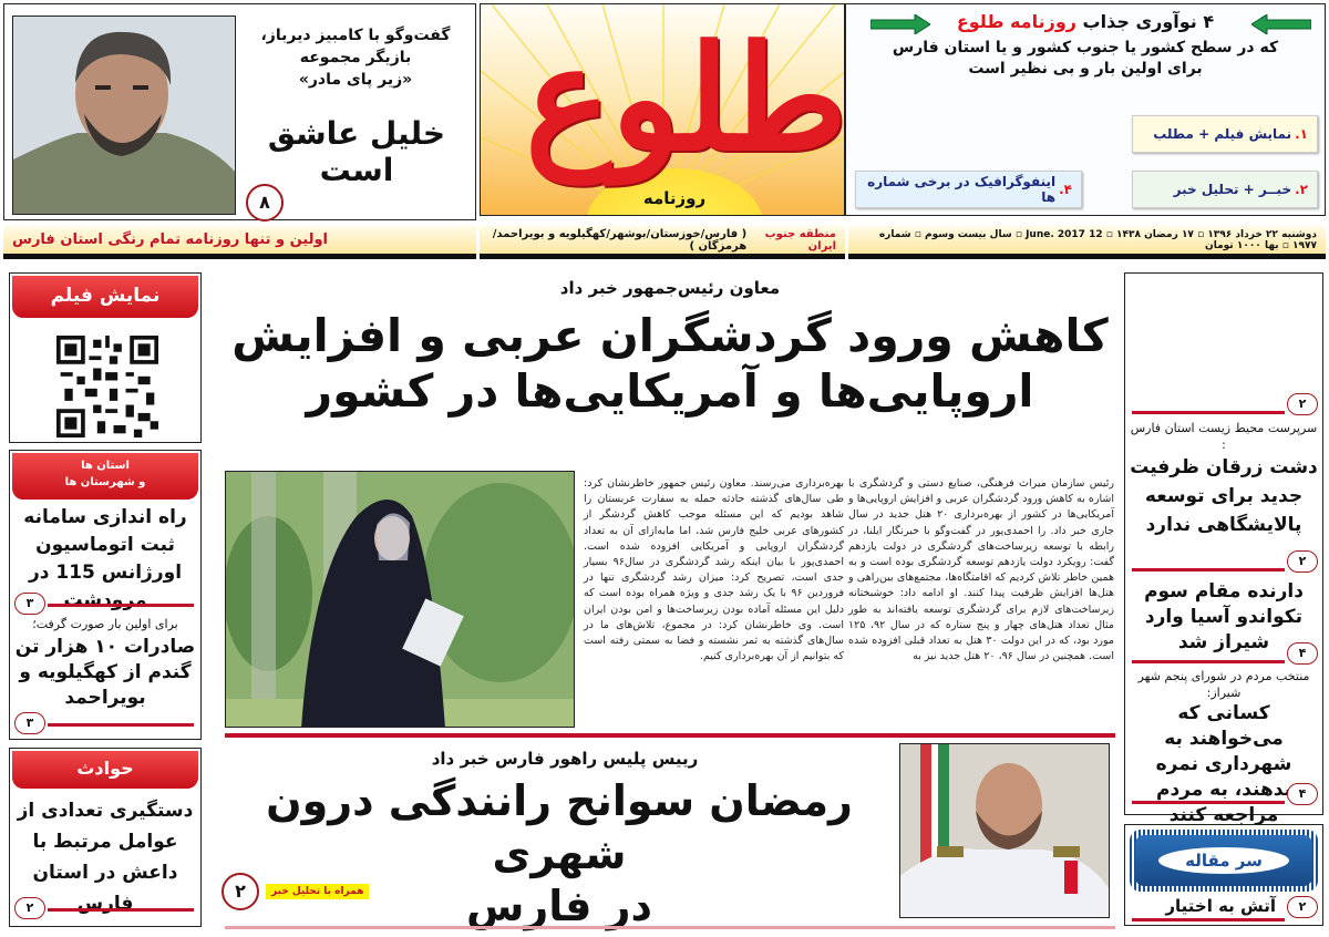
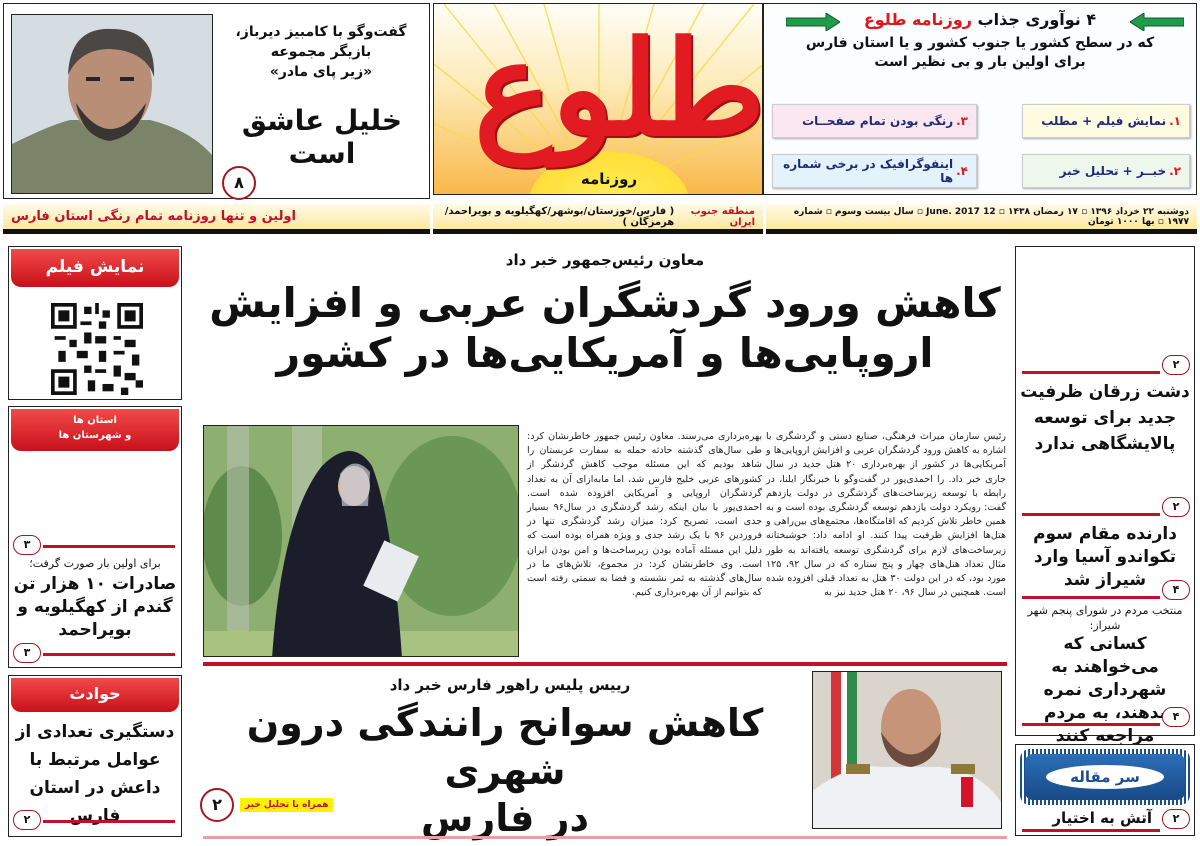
  گفت‌وگو با کامبیز دیرباز،
  بازیگر مجموعه
  «زیر پای مادر»
  خلیل عاشق است
  ۸
  طلوع
  روزنامه
  ۴ نوآوری جذاب روزنامه طلوع
  که در سطح کشور یا جنوب کشور و یا استان فارس
  برای اولین بار و بی نظیر است
  ۱.
  نمایش فیلم + مطلب
  ۲.
  خبــر + تحلیل خبر
+ ۳.
+ رنگی بودن تمام صفحــات
  ۴.
  اینفوگرافیک در برخی شماره ها
  اولین و تنها روزنامه تمام رنگی استان فارس
  منطقه جنوب ایران
  ( فارس/خوزستان/بوشهر/کهگیلویه و بویراحمد/هرمزگان )
  دوشنبه ۲۲ خرداد ۱۳۹۶ ▫ ۱۷ رمضان ۱۴۳۸ ▫ 12 June. 2017 ▫ سال بیست وسوم ▫ شماره ۱۹۷۷ ▫ بها ۱۰۰۰ تومان
  نمایش فیلم
  استان ها
  و شهرستان ها
- راه اندازی سامانه ثبت اتوماسیون اورژانس 115 در مرودشت
  ۳
  برای اولین بار صورت گرفت؛
  صادرات ۱۰ هزار تن گندم از کهگیلویه و بویراحمد
  ۳
  حوادث
  دستگیری تعدادی از عوامل مرتبط با داعش در استان فارس
  ۲
  معاون رئیس‌جمهور خبر داد
  کاهش ورود گردشگران عربی و افزایش
  اروپایی‌ها و آمریکایی‌ها در کشور
  رئیس سازمان میراث فرهنگی، صنایع دستی و گردشگری با اشاره به کاهش ورود گردشگران عربی و افزایش اروپایی‌ها و آمریکایی‌ها در کشور از بهره‌برداری ۲۰ هتل جدید در سال جاری خبر داد. را احمدی‌پور در گفت‌وگو با خبرنگار ایلنا، در رابطه با توسعه زیرساخت‌های گردشگری در دولت یازدهم گفت: رویکرد دولت یازدهم توسعه گردشگری بوده است و به همین خاطر تلاش کردیم که اقامتگاه‌ها، مجتمع‌های بین‌راهی و هتل‌ها افزایش ظرفیت پیدا کنند. او ادامه داد: خوشبختانه زیرساخت‌های لازم برای گردشگری توسعه یافته‌اند به طور مثال تعداد هتل‌های چهار و پنج ستاره که در سال ۹۲، ۱۲۵ مورد بود، که در این دولت ۳۰ هتل به تعداد قبلی افزوده شده است. همچنین در سال ۹۶، ۲۰ هتل جدید نیز به
  بهره‌برداری می‌رسند. معاون رئیس جمهور خاطرنشان کرد: طی سال‌های گذشته حادثه حمله به سفارت عربستان را شاهد بودیم که این مسئله موجب کاهش گردشگر از کشورهای عربی خلیج فارس شد، اما مابه‌ازای آن به تعداد گردشگران اروپایی و آمریکایی افزوده شده است. احمدی‌پور با بیان اینکه رشد گردشگری در سال۹۶ بسیار جدی است، تصریح کرد: میزان رشد گردشگری تنها در فروردین ۹۶ با یک رشد جدی و ویژه همراه بوده است که دلیل این مسئله آماده بودن زیرساخت‌ها و امن بودن ایران است. وی خاطرنشان کرد: در مجموع، تلاش‌های ما در سال‌های گذشته به ثمر نشسته و فضا به سمتی رفته است که بتوانیم از آن بهره‌برداری کنیم.
  رییس پلیس راهور فارس خبر داد
- رمضان سوانح رانندگی درون شهری
+ کاهش سوانح رانندگی درون شهری
  در فارس
  همراه با تحلیل خبر
  ۲
  ۲
- سرپرست محیط زیست استان فارس :
  دشت زرقان ظرفیت جدید برای توسعه پالایشگاهی ندارد
  ۲
  دارنده مقام سوم تکواندو آسیا وارد شیراز شد
  ۴
  منتخب مردم در شورای پنجم شهر شیراز:
  کسانی که می‌خواهند به شهرداری نمرهدهند، به مردم مراجعه کنند
  ۴
  سر مقاله
  آتش به اختیار
  ۲
